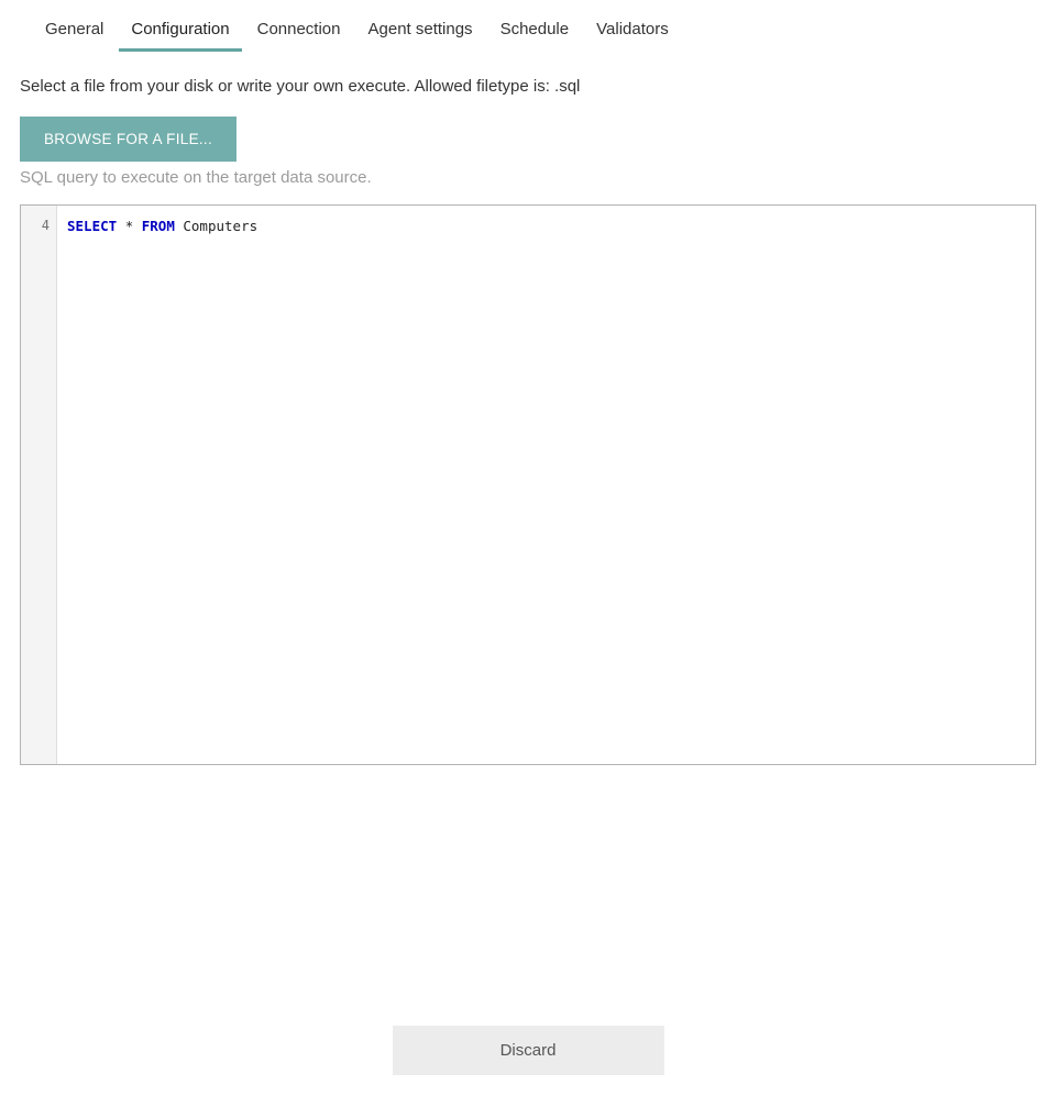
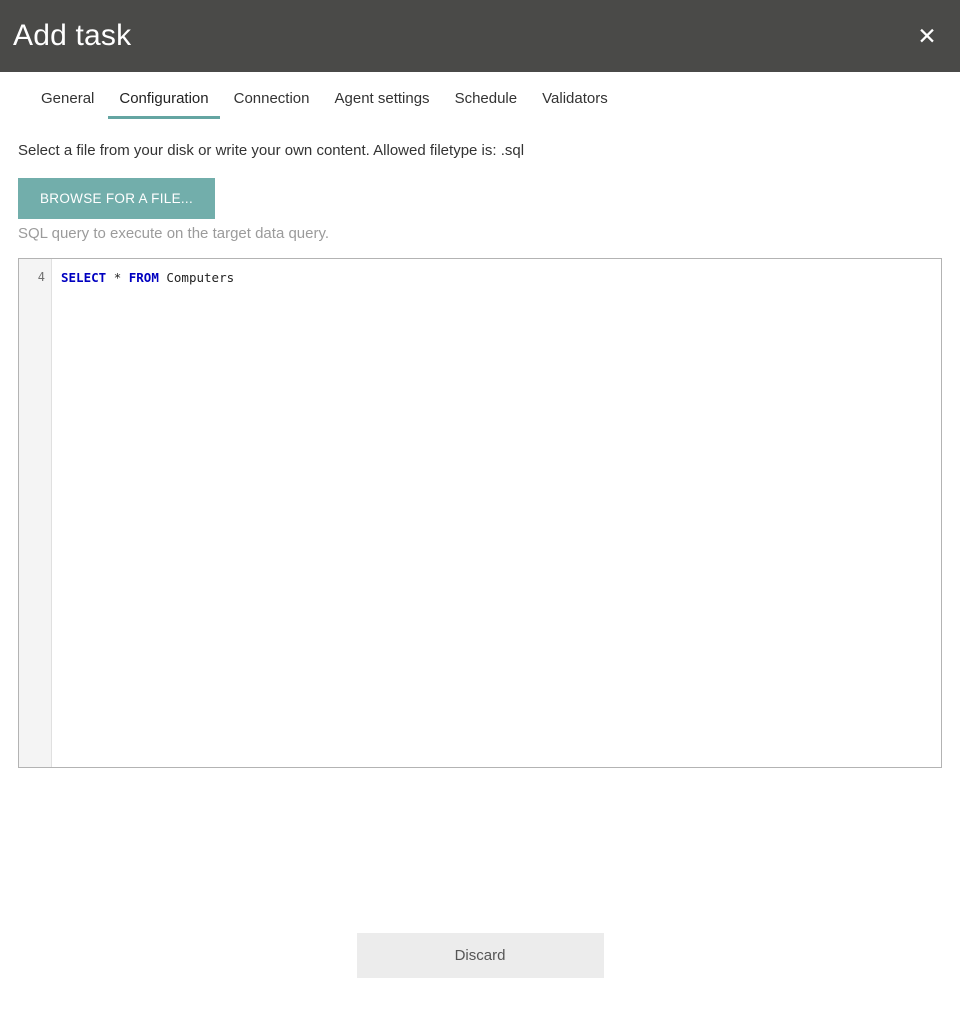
+ Add task
+ ✕
  General
  Configuration
  Connection
  Agent settings
  Schedule
  Validators
- Select a file from your disk or write your own execute. Allowed filetype is: .sql
+ Select a file from your disk or write your own content. Allowed filetype is: .sql
  BROWSE FOR A FILE...
- SQL query to execute on the target data source.
+ SQL query to execute on the target data query.
  4
  SELECT * FROM Computers
  Discard
